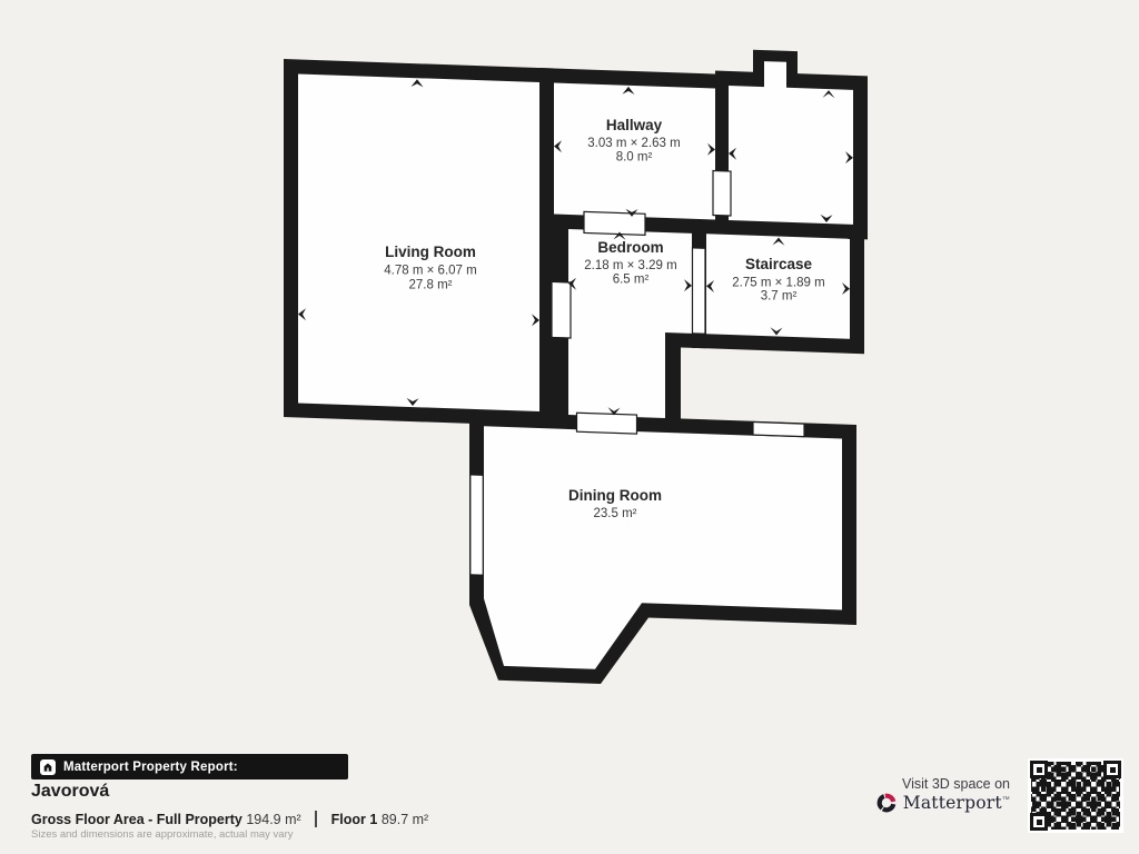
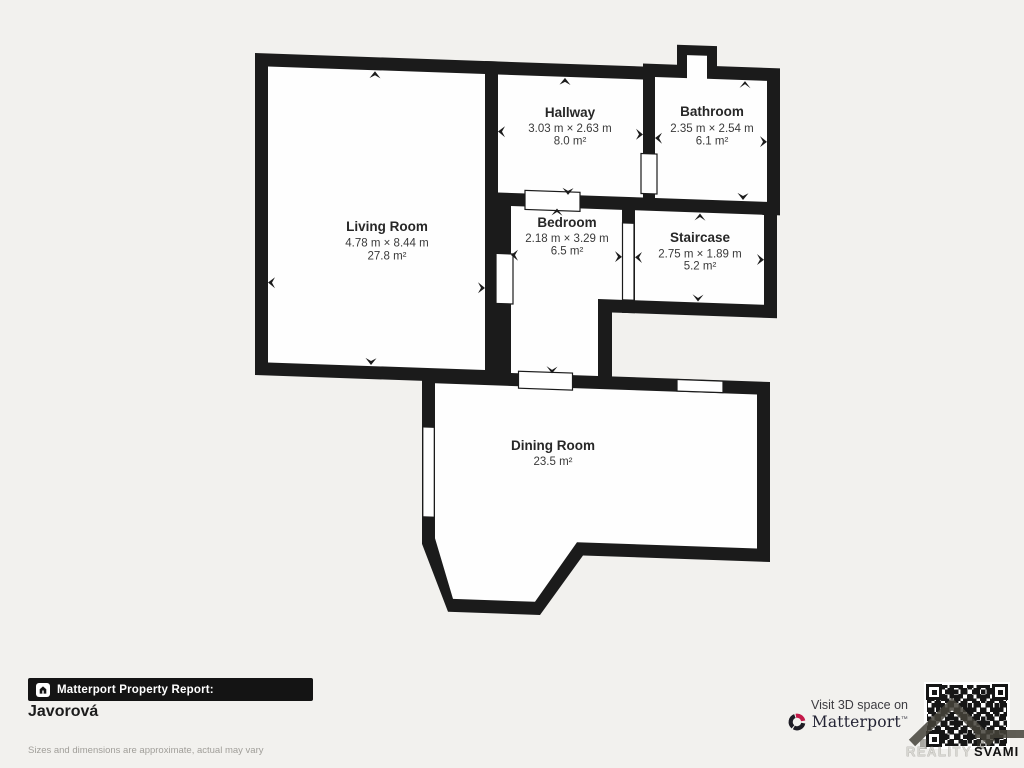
  Living Room
- 4.78 m × 6.07 m
+ 4.78 m × 8.44 m
  27.8 m²
  Hallway
  3.03 m × 2.63 m
  8.0 m²
+ Bathroom
+ 2.35 m × 2.54 m
+ 6.1 m²
  Bedroom
  2.18 m × 3.29 m
  6.5 m²
  Staircase
  2.75 m × 1.89 m
- 3.7 m²
+ 5.2 m²
  Dining Room
  23.5 m²
  Matterport Property Report:
  Javorová
- Gross Floor Area - Full Property 194.9 m² Floor 1 89.7 m²
  Sizes and dimensions are approximate, actual may vary
  Visit 3D space on
  Matterport
+ REALITY
+ SVAMI
